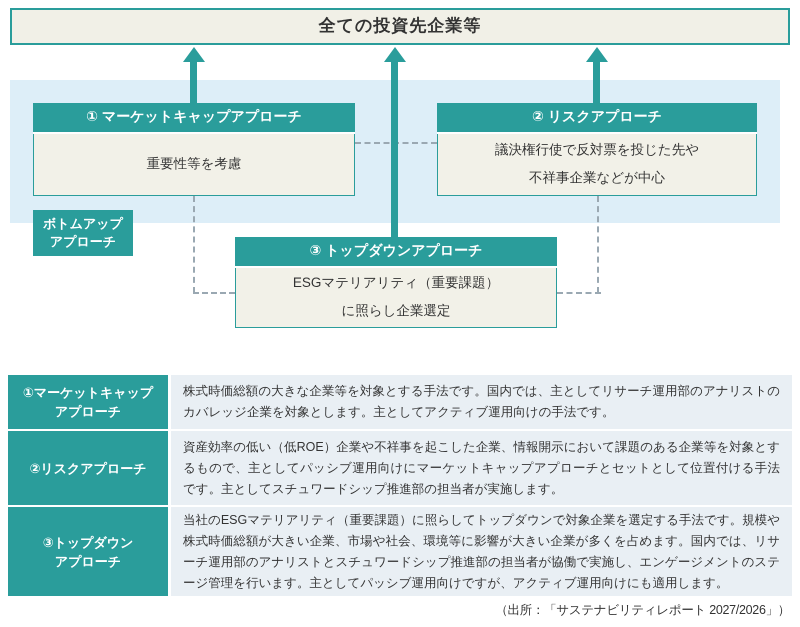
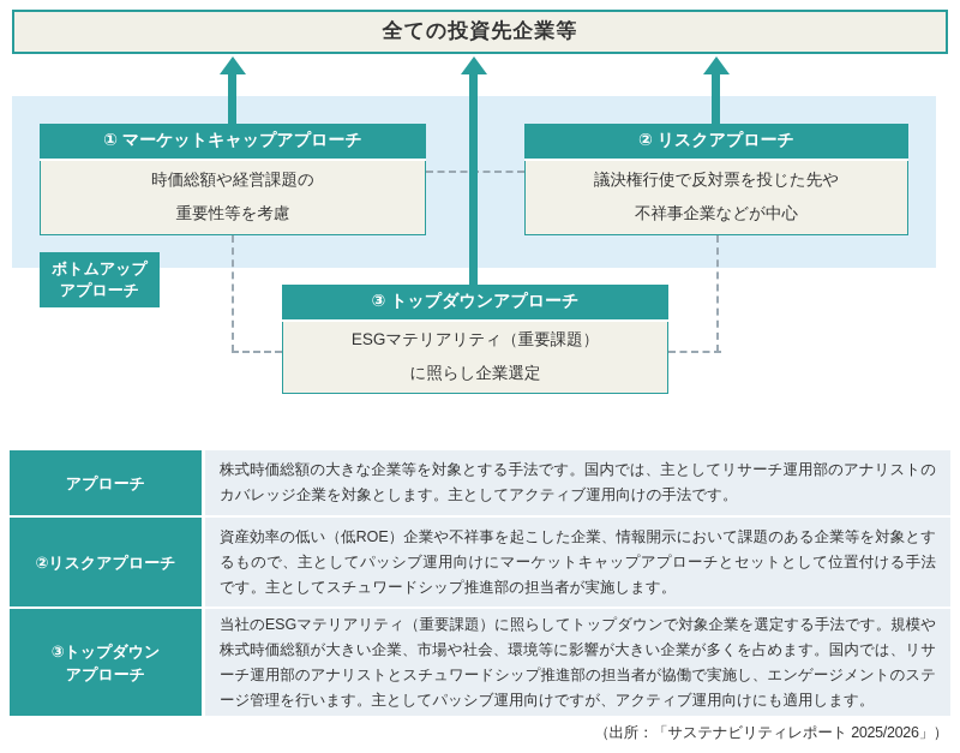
  全ての投資先企業等
  ① マーケットキャップアプローチ
+ 時価総額や経営課題の
  重要性等を考慮
  ② リスクアプローチ
  議決権行使で反対票を投じた先や
  不祥事企業などが中心
  ③ トップダウンアプローチ
  ESGマテリアリティ（重要課題）
  に照らし企業選定
  ボトムアップ
  アプローチ
- ①マーケットキャップ
  アプローチ
  株式時価総額の大きな企業等を対象とする手法です。国内では、主としてリサーチ運用部のアナリストのカバレッジ企業を対象とします。主としてアクティブ運用向けの手法です。
  ②リスクアプローチ
  資産効率の低い（低ROE）企業や不祥事を起こした企業、情報開示において課題のある企業等を対象とするもので、主としてパッシブ運用向けにマーケットキャップアプローチとセットとして位置付ける手法です。主としてスチュワードシップ推進部の担当者が実施します。
  ③トップダウン
  アプローチ
  当社のESGマテリアリティ（重要課題）に照らしてトップダウンで対象企業を選定する手法です。規模や株式時価総額が大きい企業、市場や社会、環境等に影響が大きい企業が多くを占めます。国内では、リサーチ運用部のアナリストとスチュワードシップ推進部の担当者が協働で実施し、エンゲージメントのステージ管理を行います。主としてパッシブ運用向けですが、アクティブ運用向けにも適用します。
- （出所：「サステナビリティレポート 2027/2026」）
+ （出所：「サステナビリティレポート 2025/2026」）
